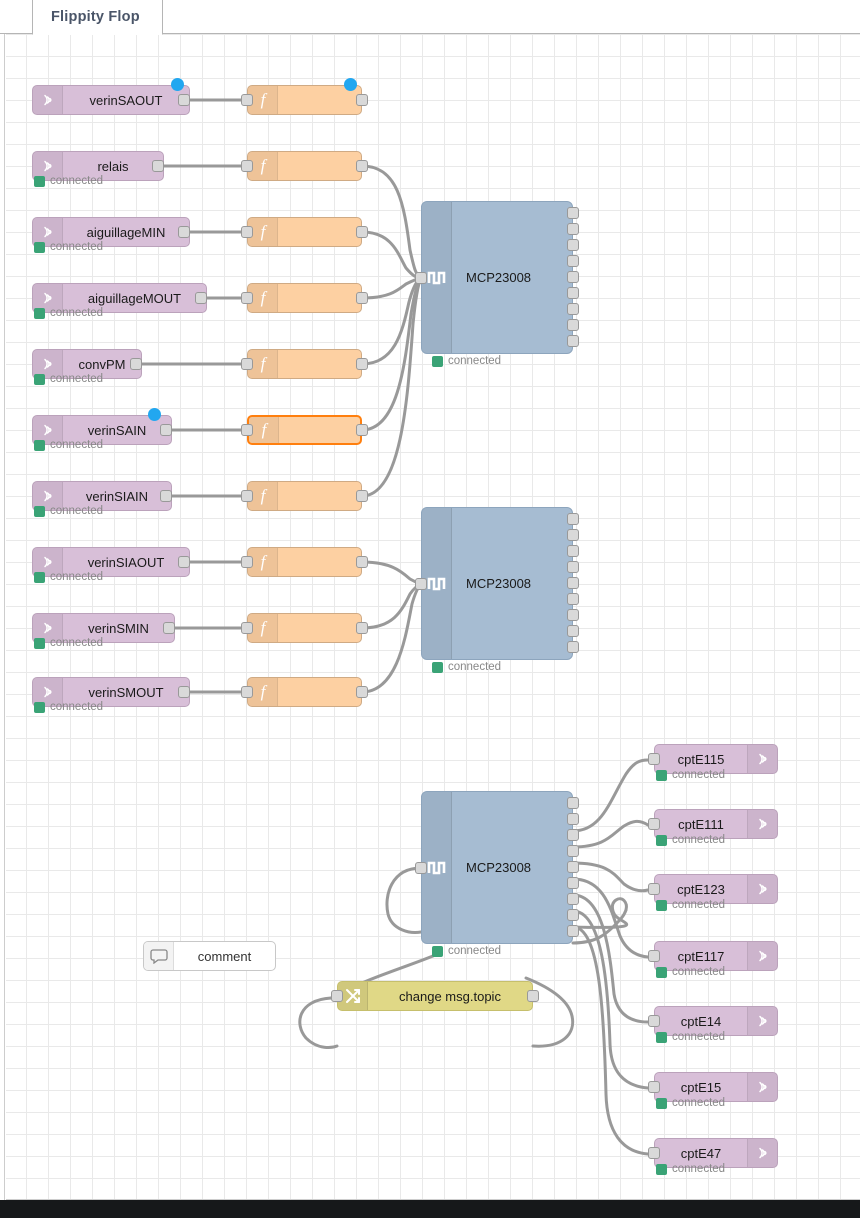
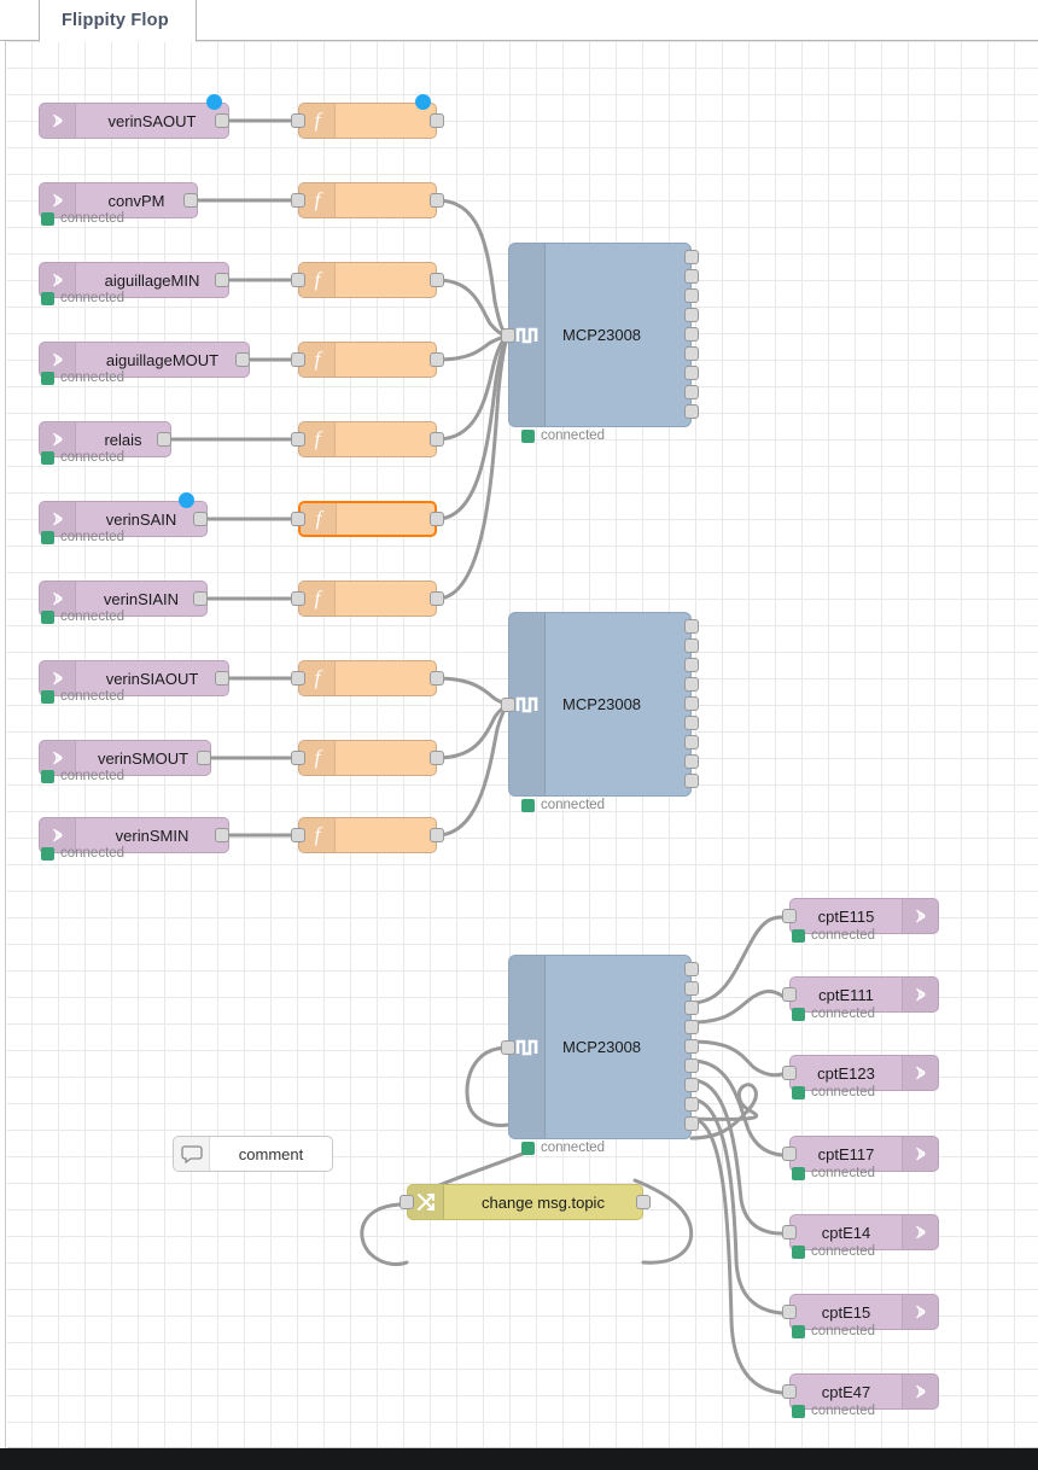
  Flippity Flop
  verinSAOUT
- relais
+ convPM
  connected
  aiguillageMIN
  connected
  aiguillageMOUT
  connected
- convPM
+ relais
  connected
  verinSAIN
  connected
  verinSIAIN
  connected
  verinSIAOUT
  connected
- verinSMIN
+ verinSMOUT
  connected
- verinSMOUT
+ verinSMIN
  connected
  f
  f
  f
  f
  f
  f
  f
  f
  f
  f
  MCP23008
  connected
  MCP23008
  connected
  MCP23008
  connected
  comment
  change msg.topic
  cptE115
  connected
  cptE111
  connected
  cptE123
  connected
  cptE117
  connected
  cptE14
  connected
  cptE15
  connected
  cptE47
  connected
